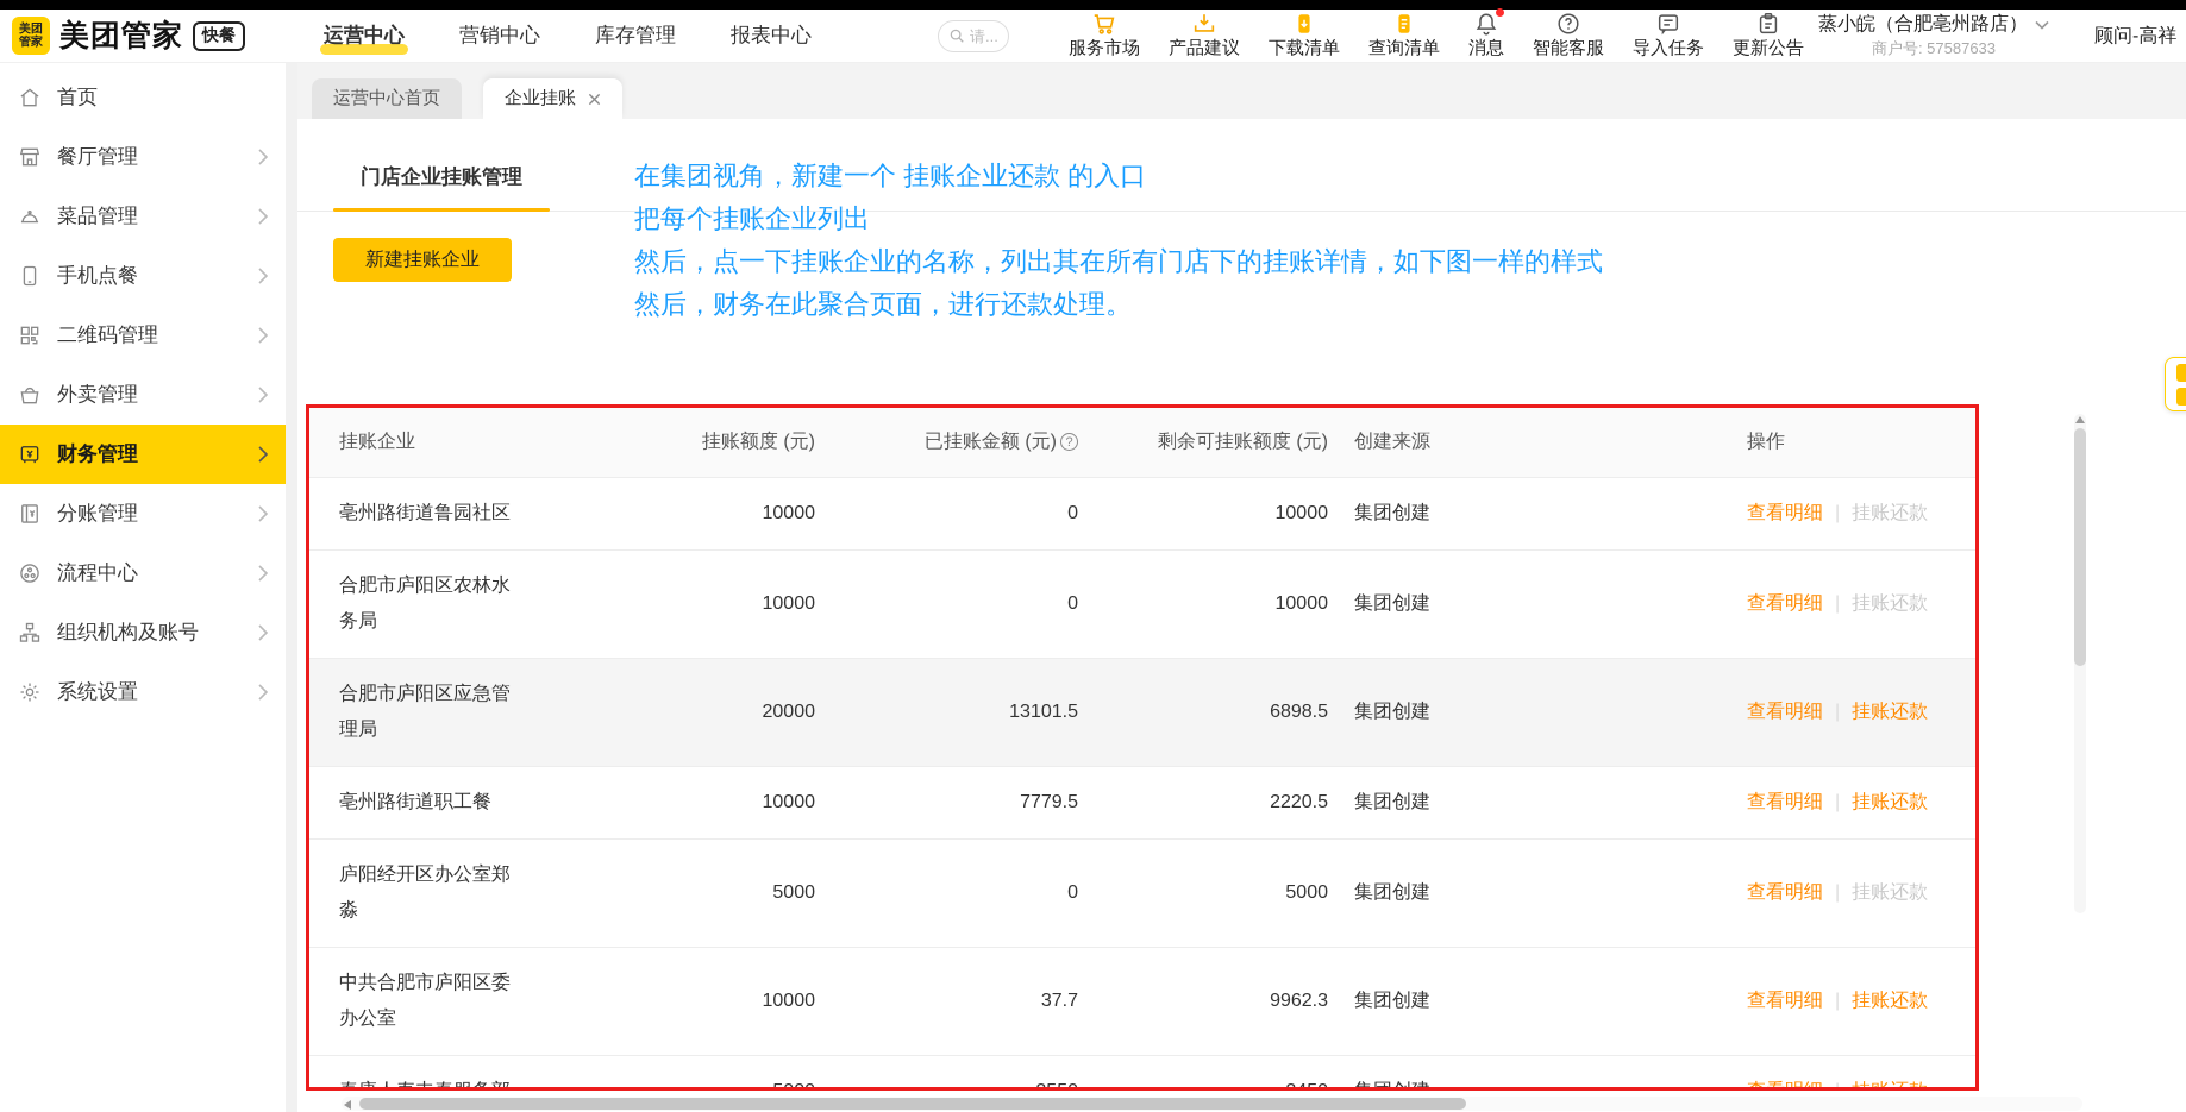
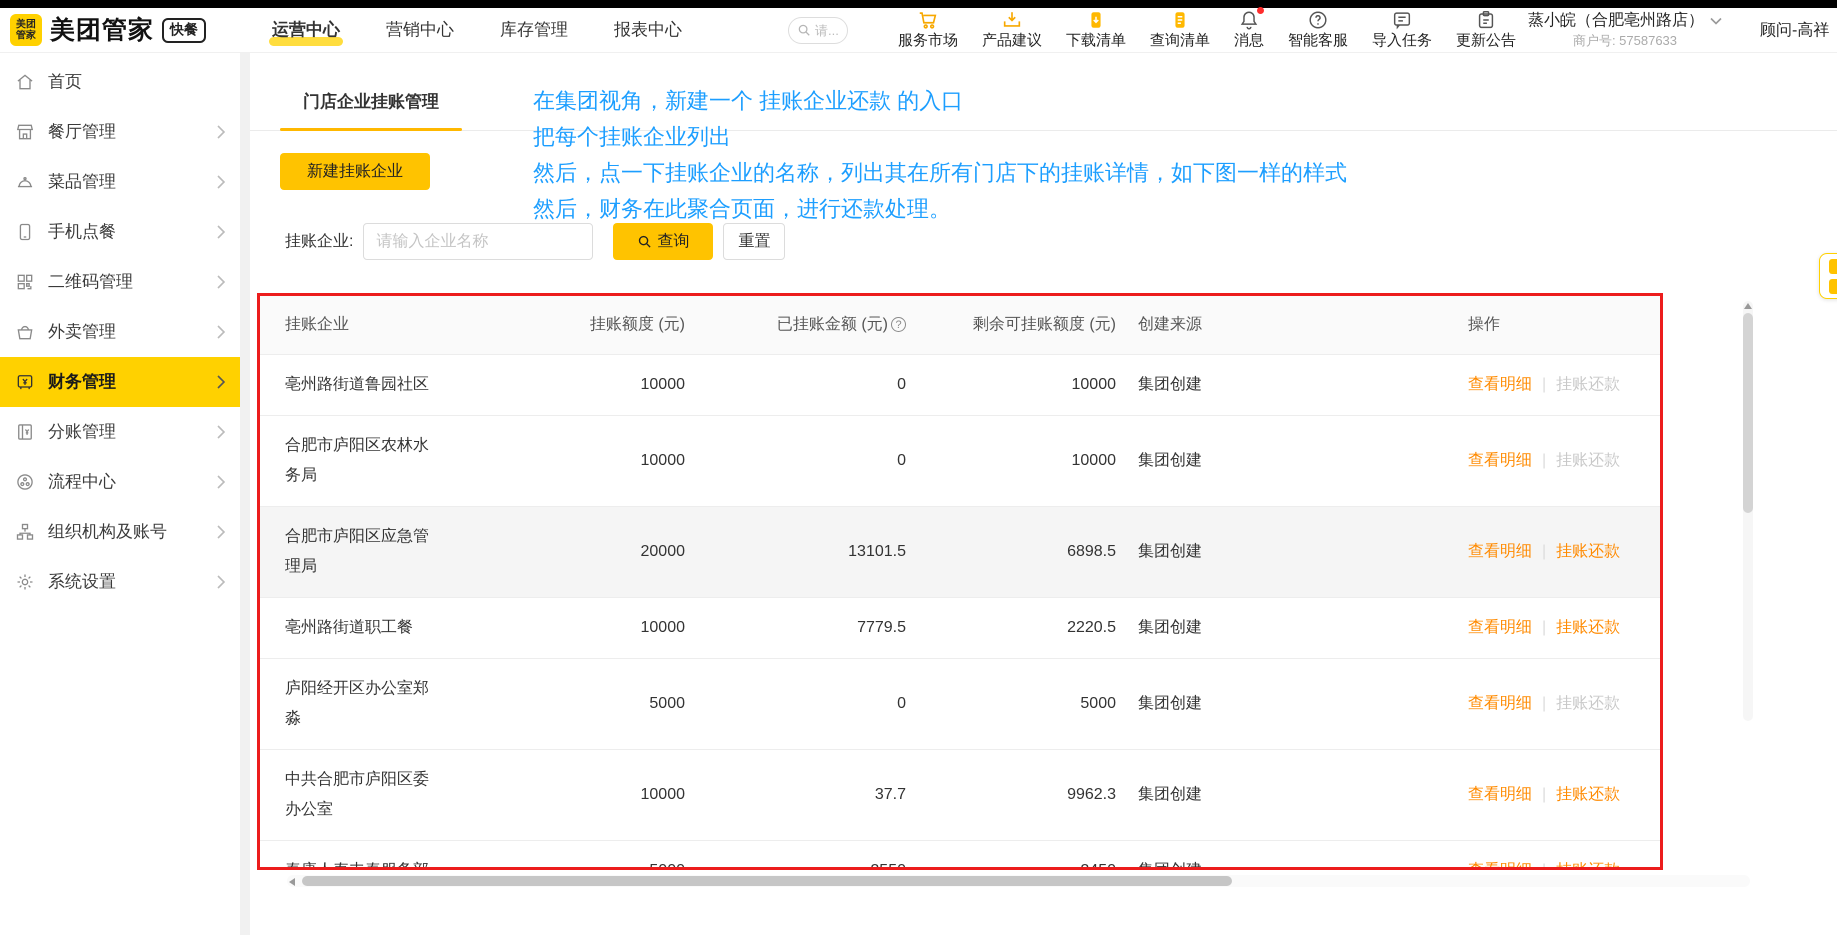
  美团
  管家
  美团管家
  快餐
  运营中心
  营销中心
  库存管理
  报表中心
  请...
  服务市场
  产品建议
  下载清单
  查询清单
  消息
  智能客服
  导入任务
  更新公告
  蒸小皖（合肥亳州路店）
  商户号: 57587633
  顾问-高祥
  首页
  餐厅管理
  菜品管理
  手机点餐
  二维码管理
  外卖管理
  财务管理
  分账管理
  流程中心
  组织机构及账号
  系统设置
- 运营中心首页
- 企业挂账
  门店企业挂账管理
  在集团视角，新建一个 挂账企业还款 的入口
  把每个挂账企业列出
  然后，点一下挂账企业的名称，列出其在所有门店下的挂账详情，如下图一样的样式
  然后，财务在此聚合页面，进行还款处理。
  新建挂账企业
+ 挂账企业:
+ 请输入企业名称
+ 查询
+ 重置
  挂账企业
  挂账额度 (元)
  已挂账金额 (元) ?
  剩余可挂账额度 (元)
  创建来源
  操作
  亳州路街道鲁园社区
  10000
  0
  10000
  集团创建
  查看明细 | 挂账还款
  合肥市庐阳区农林水务局
  10000
  0
  10000
  集团创建
  查看明细 | 挂账还款
  合肥市庐阳区应急管理局
  20000
  13101.5
  6898.5
  集团创建
  查看明细 挂账还款
  亳州路街道职工餐
  10000
  7779.5
  2220.5
  集团创建
  查看明细 | 挂账还款
  庐阳经开区办公室郑淼
  5000
  0
  5000
  集团创建
  查看明细 | 挂账还款
  中共合肥市庐阳区委办公室
  10000
  37.7
  9962.3
  集团创建
  查看明细 | 挂账还款
